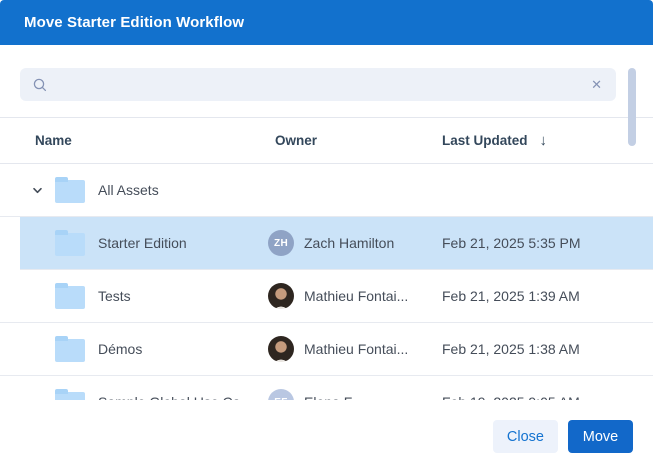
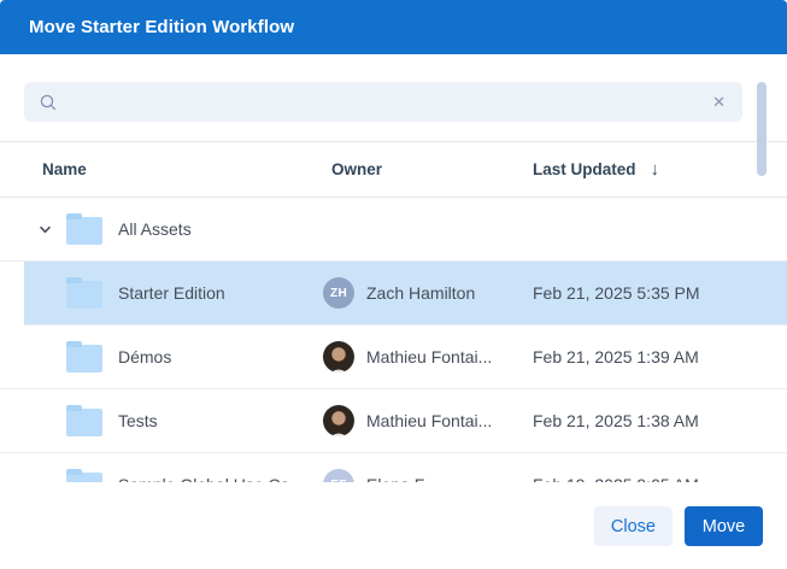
  Move Starter Edition Workflow
  ✕
  Name
  Owner
  Last Updated
  ↓
  All Assets
  Starter Edition
  ZH
  Zach Hamilton
  Feb 21, 2025 5:35 PM
- Tests
+ Démos
  Mathieu Fontai...
  Feb 21, 2025 1:39 AM
- Démos
+ Tests
  Mathieu Fontai...
  Feb 21, 2025 1:38 AM
  Close
  Move
